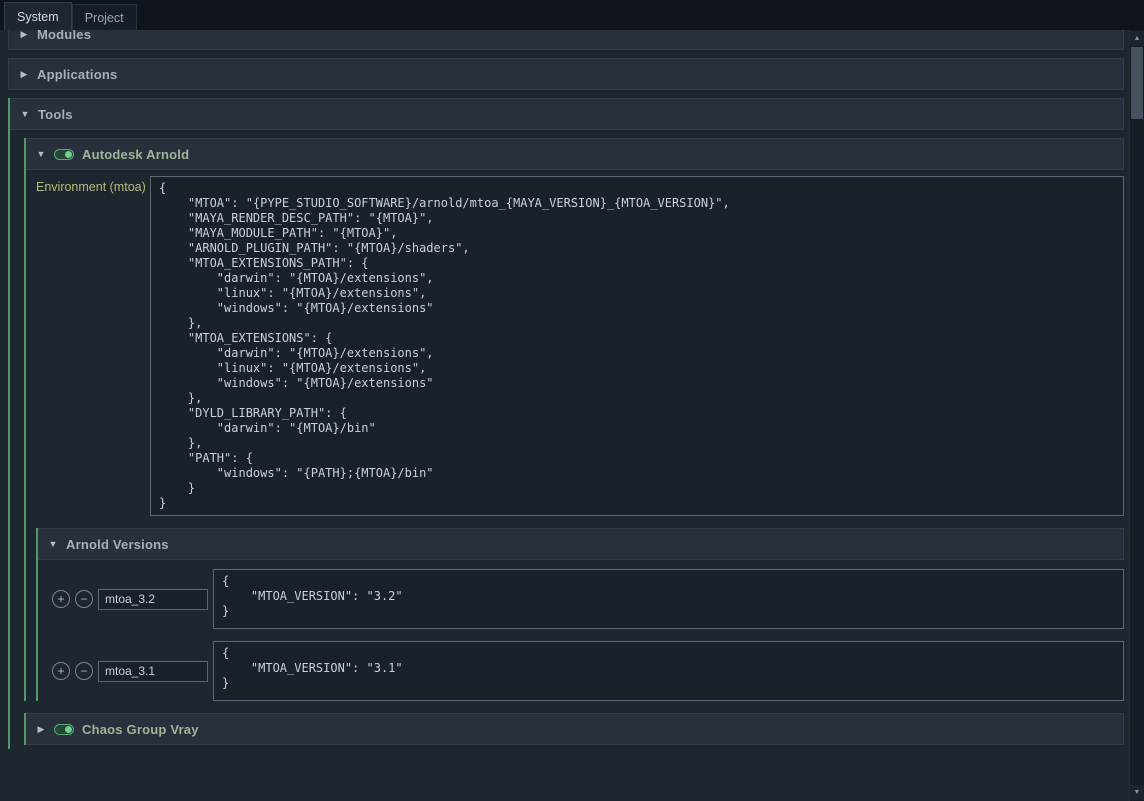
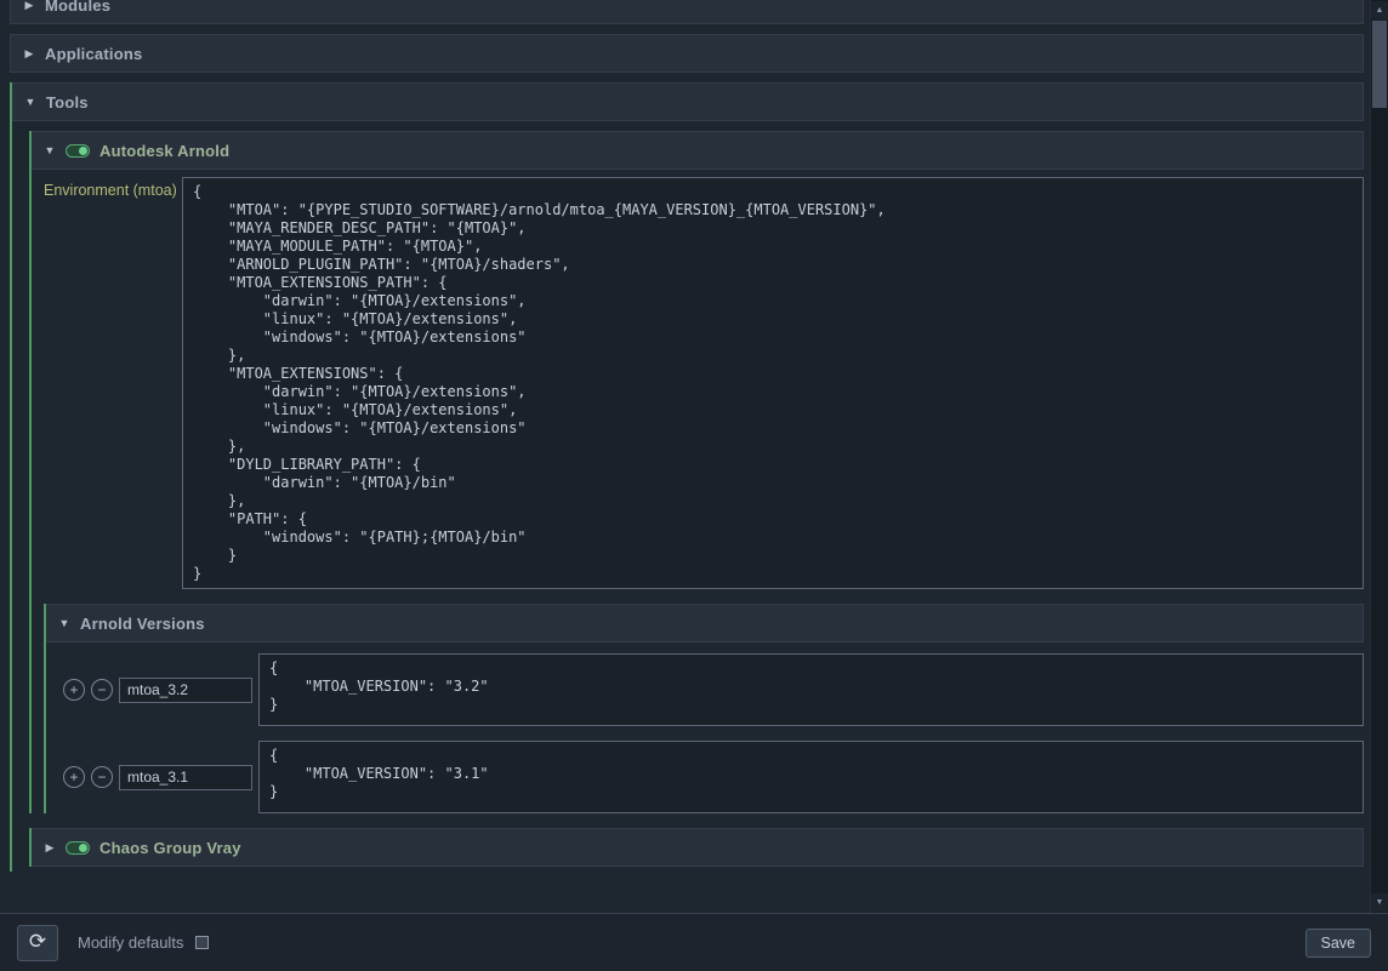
- System
- Project
  ▶
  Modules
  ▶
  Applications
  ▼
  Tools
  ▼
  Autodesk Arnold
  Environment (mtoa)
  {
  "MTOA": "{PYPE_STUDIO_SOFTWARE}/arnold/mtoa_{MAYA_VERSION}_{MTOA_VERSION}",
  "MAYA_RENDER_DESC_PATH": "{MTOA}",
  "MAYA_MODULE_PATH": "{MTOA}",
  "ARNOLD_PLUGIN_PATH": "{MTOA}/shaders",
  "MTOA_EXTENSIONS_PATH": {
  "darwin": "{MTOA}/extensions",
  "linux": "{MTOA}/extensions",
  "windows": "{MTOA}/extensions"
  },
  "MTOA_EXTENSIONS": {
  "darwin": "{MTOA}/extensions",
  "linux": "{MTOA}/extensions",
  "windows": "{MTOA}/extensions"
  },
  "DYLD_LIBRARY_PATH": {
  "darwin": "{MTOA}/bin"
  },
  "PATH": {
  "windows": "{PATH};{MTOA}/bin"
  }
  }
  ▼
  Arnold Versions
  +
  −
  mtoa_3.2
  {
  "MTOA_VERSION": "3.2"
  }
  +
  −
  mtoa_3.1
  {
  "MTOA_VERSION": "3.1"
  }
  ▶
  Chaos Group Vray
+ ⟳
+ Modify defaults
+ Save
